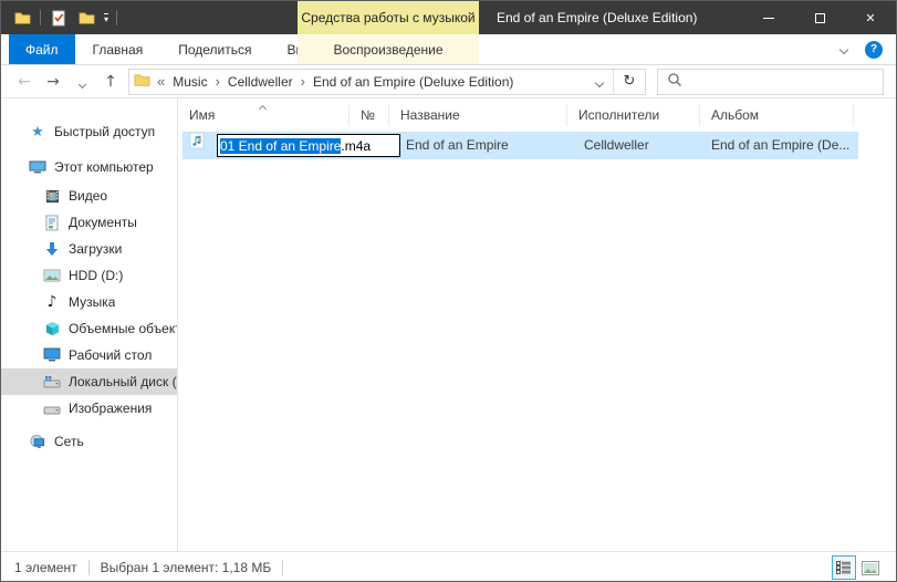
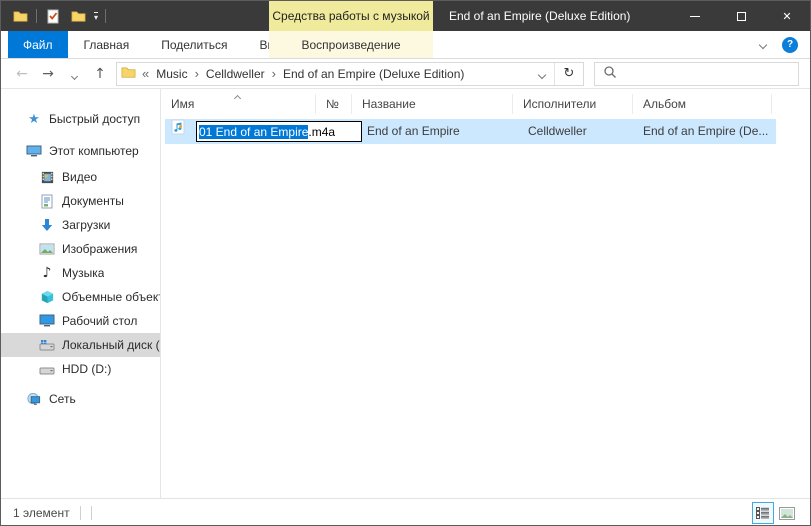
  ▾
  Средства работы с музыкой
  End of an Empire (Deluxe Edition)
  ✕
  Воспроизведение
  Файл
  Главная
  Поделиться
  ?
  ←
  →
  ↑
  «
  Music
  ›
  Celldweller
  ›
  End of an Empire (Deluxe Edition)
  ↻
  ★
  Быстрый доступ
  Этот компьютер
  Видео
  Документы
  Загрузки
- HDD (D:)
+ Изображения
  ♪
  Музыка
  Объемные объек
  Рабочий стол
  Локальный диск (
- Изображения
+ HDD (D:)
  Сеть
  Имя
  №
  Название
  Исполнители
  Альбом
  End of an Empire
  Celldweller
  End of an Empire (De...
  01 End of an Empire
  .m4a
  1 элемент
- Выбран 1 элемент: 1,18 МБ
